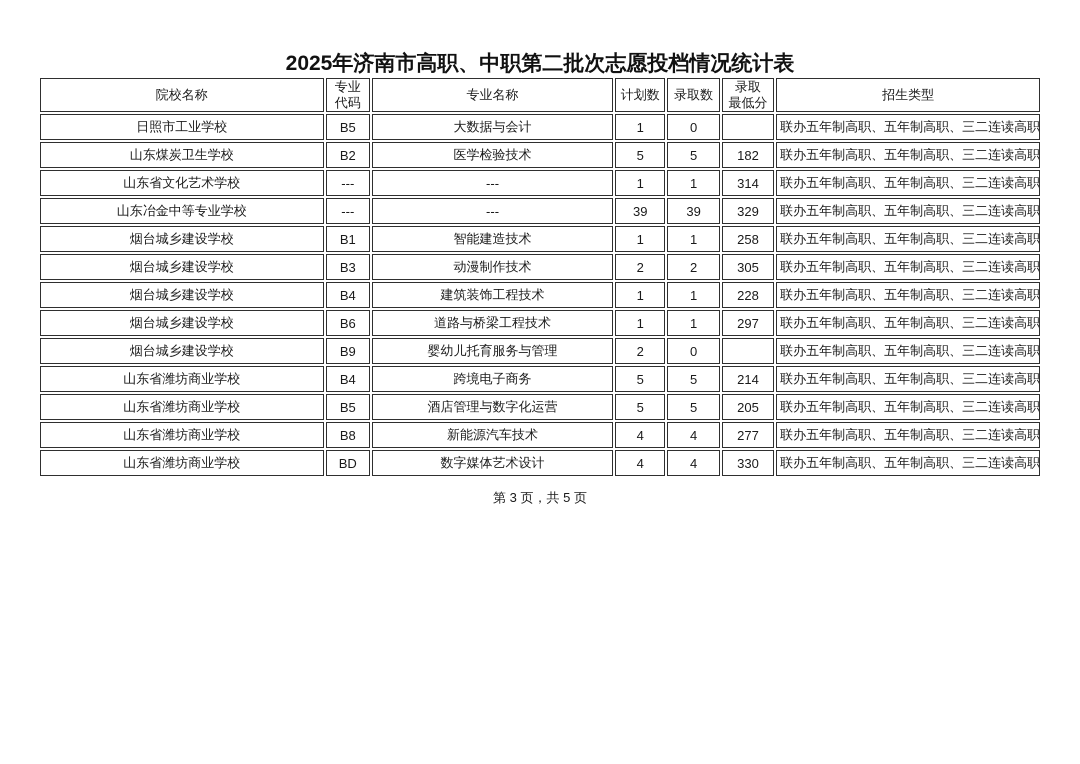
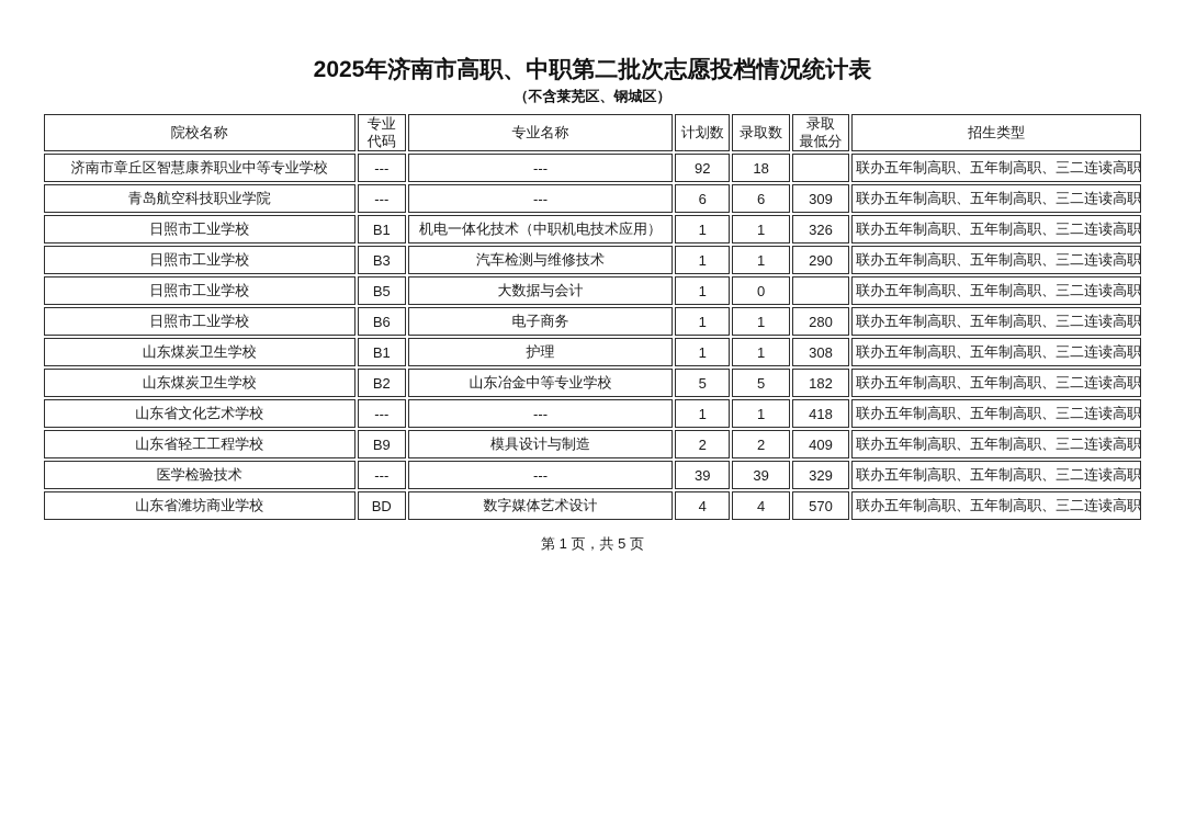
  2025年济南市高职、中职第二批次志愿投档情况统计表
+ （不含莱芜区、钢城区）
  院校名称	专业 代码	专业名称	计划数	录取数	录取 最低分	招生类型
+ 济南市章丘区智慧康养职业中等专业学校	---	---	92	18		联办五年制高职、五年制高职、三二连读高职
+ 青岛航空科技职业学院	---	---	6	6	309	联办五年制高职、五年制高职、三二连读高职
+ 日照市工业学校	B1	机电一体化技术（中职机电技术应用）	1	1	326	联办五年制高职、五年制高职、三二连读高职
+ 日照市工业学校	B3	汽车检测与维修技术	1	1	290	联办五年制高职、五年制高职、三二连读高职
  日照市工业学校	B5	大数据与会计	1	0		联办五年制高职、五年制高职、三二连读高职
+ 日照市工业学校	B6	电子商务	1	1	280	联办五年制高职、五年制高职、三二连读高职
+ 山东煤炭卫生学校	B1	护理	1	1	308	联办五年制高职、五年制高职、三二连读高职
- 山东煤炭卫生学校	B2	医学检验技术	5	5	182	联办五年制高职、五年制高职、三二连读高职
+ 山东煤炭卫生学校	B2	山东冶金中等专业学校	5	5	182	联办五年制高职、五年制高职、三二连读高职
- 山东省文化艺术学校	---	---	1	1	314	联办五年制高职、五年制高职、三二连读高职
+ 山东省文化艺术学校	---	---	1	1	418	联办五年制高职、五年制高职、三二连读高职
+ 山东省轻工工程学校	B9	模具设计与制造	2	2	409	联办五年制高职、五年制高职、三二连读高职
- 山东冶金中等专业学校	---	---	39	39	329	联办五年制高职、五年制高职、三二连读高职
+ 医学检验技术	---	---	39	39	329	联办五年制高职、五年制高职、三二连读高职
- 烟台城乡建设学校	B1	智能建造技术	1	1	258	联办五年制高职、五年制高职、三二连读高职
- 烟台城乡建设学校	B3	动漫制作技术	2	2	305	联办五年制高职、五年制高职、三二连读高职
- 烟台城乡建设学校	B4	建筑装饰工程技术	1	1	228	联办五年制高职、五年制高职、三二连读高职
- 烟台城乡建设学校	B6	道路与桥梁工程技术	1	1	297	联办五年制高职、五年制高职、三二连读高职
- 烟台城乡建设学校	B9	婴幼儿托育服务与管理	2	0		联办五年制高职、五年制高职、三二连读高职
- 山东省潍坊商业学校	B4	跨境电子商务	5	5	214	联办五年制高职、五年制高职、三二连读高职
- 山东省潍坊商业学校	B5	酒店管理与数字化运营	5	5	205	联办五年制高职、五年制高职、三二连读高职
- 山东省潍坊商业学校	B8	新能源汽车技术	4	4	277	联办五年制高职、五年制高职、三二连读高职
- 山东省潍坊商业学校	BD	数字媒体艺术设计	4	4	330	联办五年制高职、五年制高职、三二连读高职
+ 山东省潍坊商业学校	BD	数字媒体艺术设计	4	4	570	联办五年制高职、五年制高职、三二连读高职
- 第 3 页，共 5 页
+ 第 1 页，共 5 页
